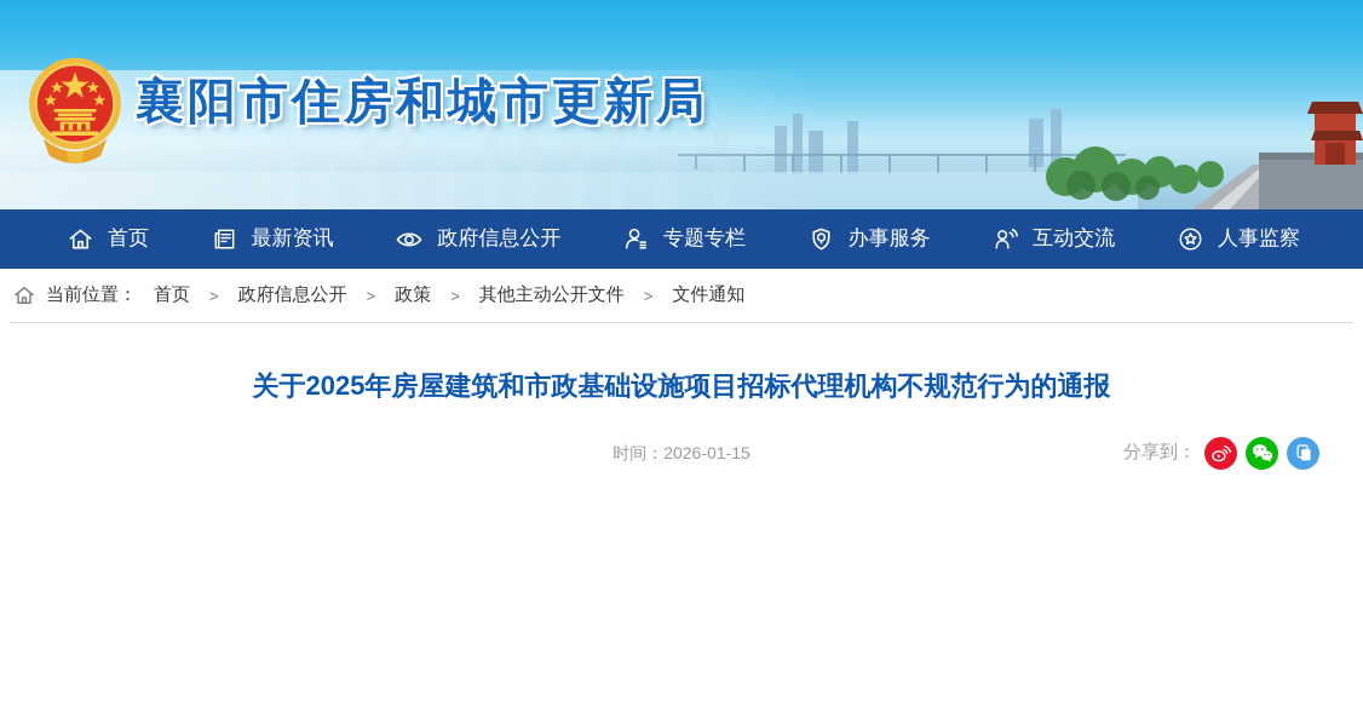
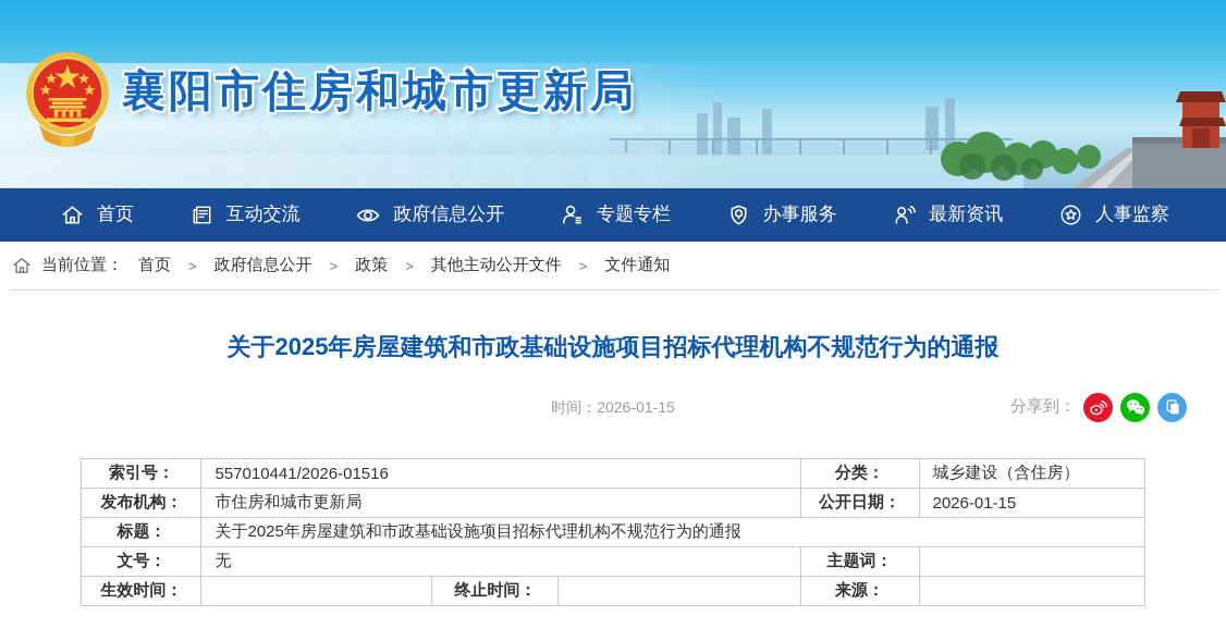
  襄阳市住房和城市更新局
  首页
- 最新资讯
+ 互动交流
  政府信息公开
  专题专栏
  办事服务
- 互动交流
+ 最新资讯
  人事监察
  当前位置：
  首页
  >
  政府信息公开
  >
  政策
  >
  其他主动公开文件
  >
  文件通知
  关于2025年房屋建筑和市政基础设施项目招标代理机构不规范行为的通报
  时间：2026-01-15
  分享到：
+ 索引号：	557010441/2026-01516	分类：	城乡建设（含住房）
+ 发布机构：	市住房和城市更新局	公开日期：	2026-01-15
+ 标题：	关于2025年房屋建筑和市政基础设施项目招标代理机构不规范行为的通报
+ 文号：	无	主题词：
+ 生效时间：		终止时间：		来源：
